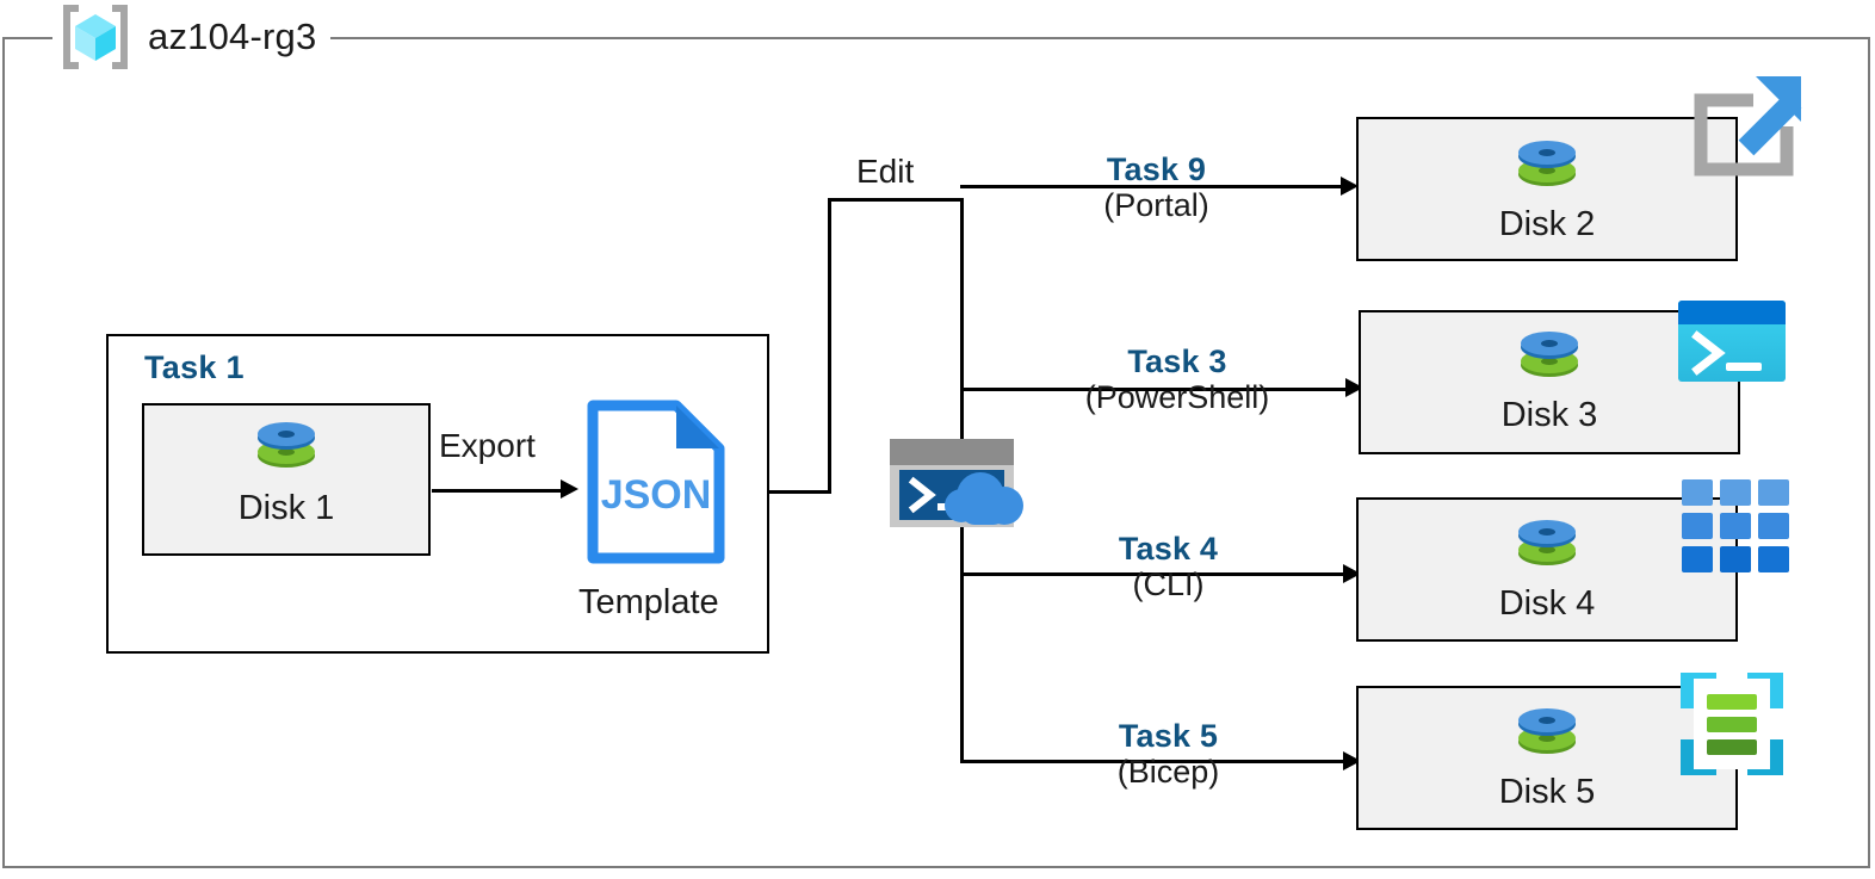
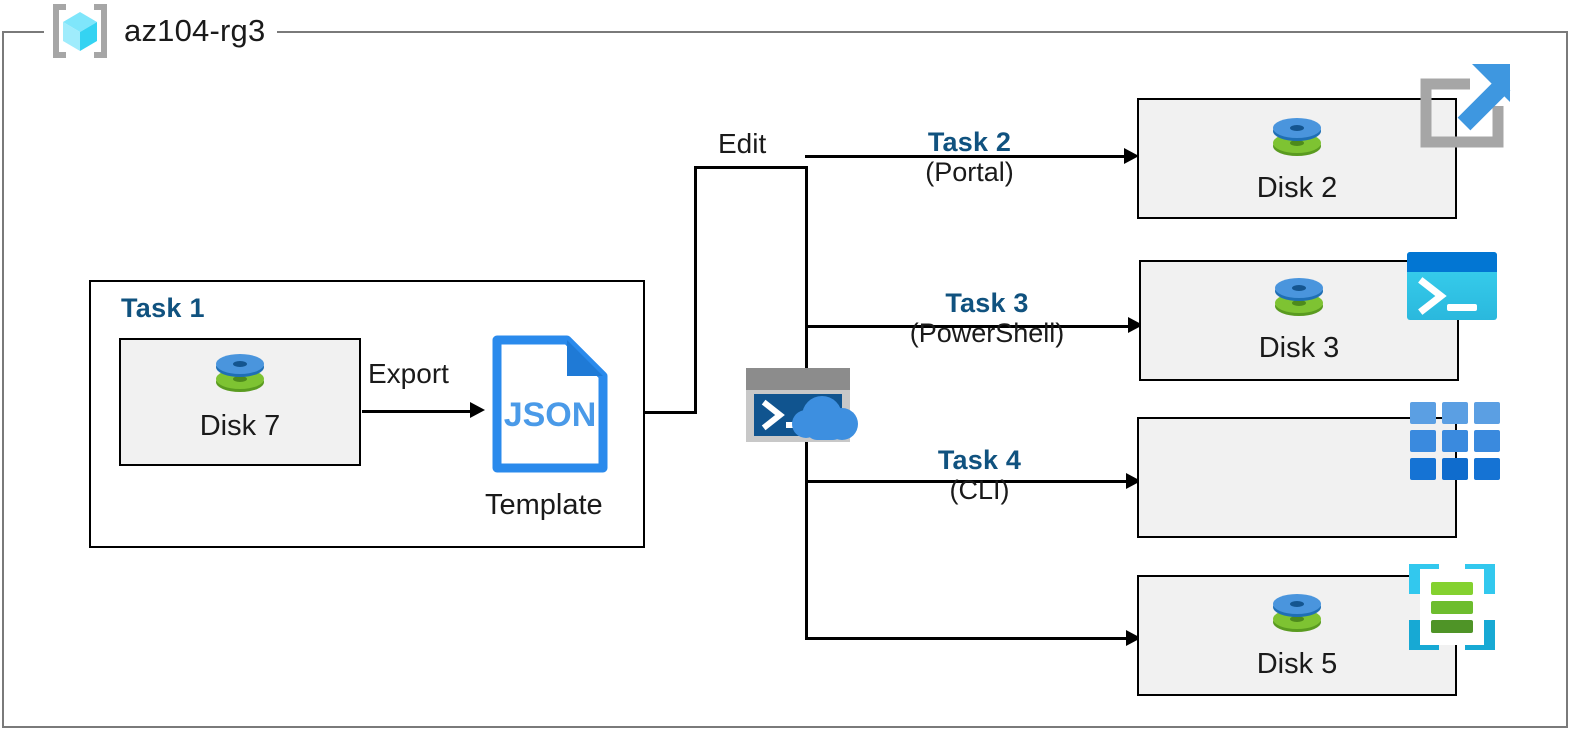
  az104-rg3
  Task 1
- Disk 1
+ Disk 7
  Export
  JSON
  Template
  Edit
- Task 9
+ Task 2
  (Portal)
  Disk 2
  Task 3
  (PowerShell)
  Disk 3
  Task 4
  (CLI)
- Disk 4
- Task 5
- (Bicep)
  Disk 5
